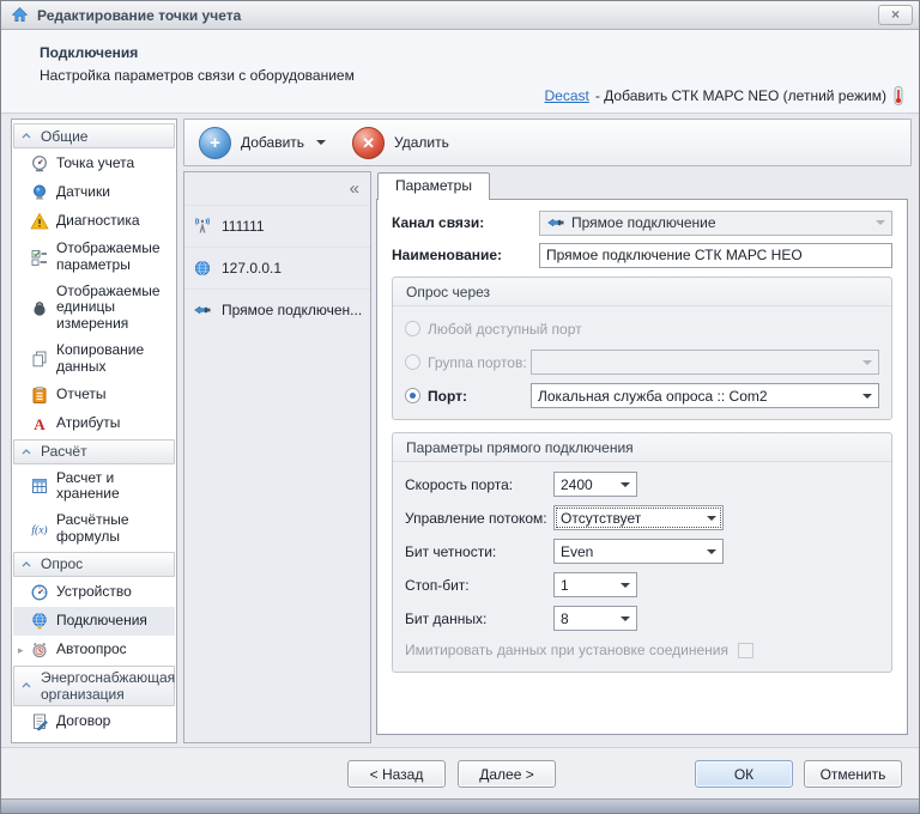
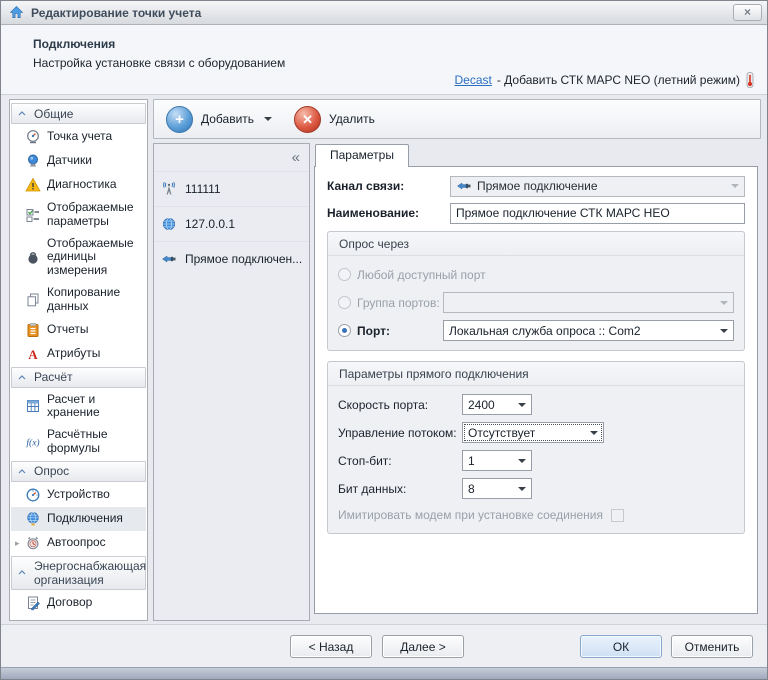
  Редактирование точки учета
  ×
  Подключения
- Настройка параметров связи с оборудованием
+ Настройка установке связи с оборудованием
  Decast
  - Добавить СТК МАРС NEO (летний режим)
  Общие
  Точка учета
  Датчики
  Диагностика
  Отображаемые параметры
  Отображаемые единицы измерения
  Копирование данных
  Отчеты
  A
  Атрибуты
  Расчёт
  Расчет и хранение
  f(x)
  Расчётные формулы
  Опрос
  Устройство
  Подключения
  ▸
  Автоопрос
  Энергоснабжающая организация
  Договор
  +
  Добавить
  ✕
  Удалить
  «
  111111
  127.0.0.1
  Прямое подключен...
  Параметры
  Канал связи:
  Прямое подключение
  Наименование:
  Прямое подключение СТК МАРС НЕО
  Опрос через
  Любой доступный порт
  Группа портов:
  Порт:
  Локальная служба опроса :: Com2
  Параметры прямого подключения
  Скорость порта:
  2400
  Управление потоком:
  Отсутствует
- Бит четности:
- Even
  Стоп-бит:
  1
  Бит данных:
  8
- Имитировать данных при установке соединения
+ Имитировать модем при установке соединения
  < Назад
  Далее >
  ОК
  Отменить
